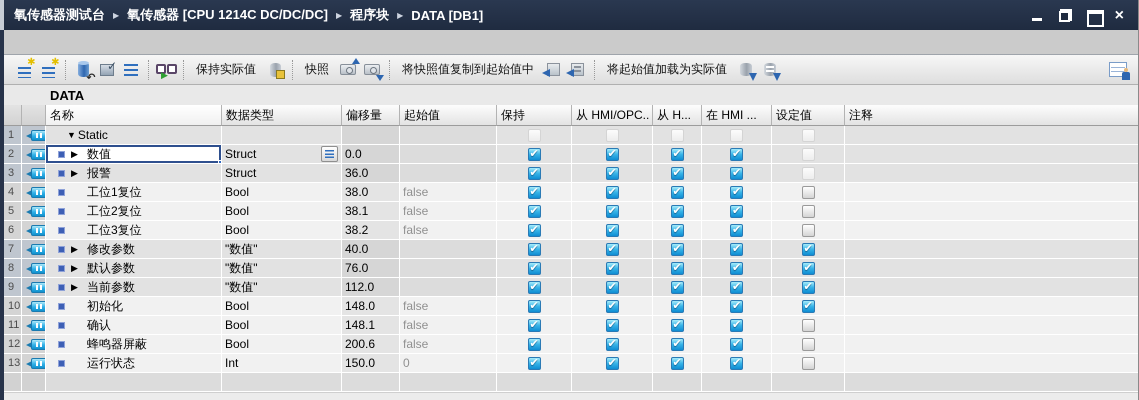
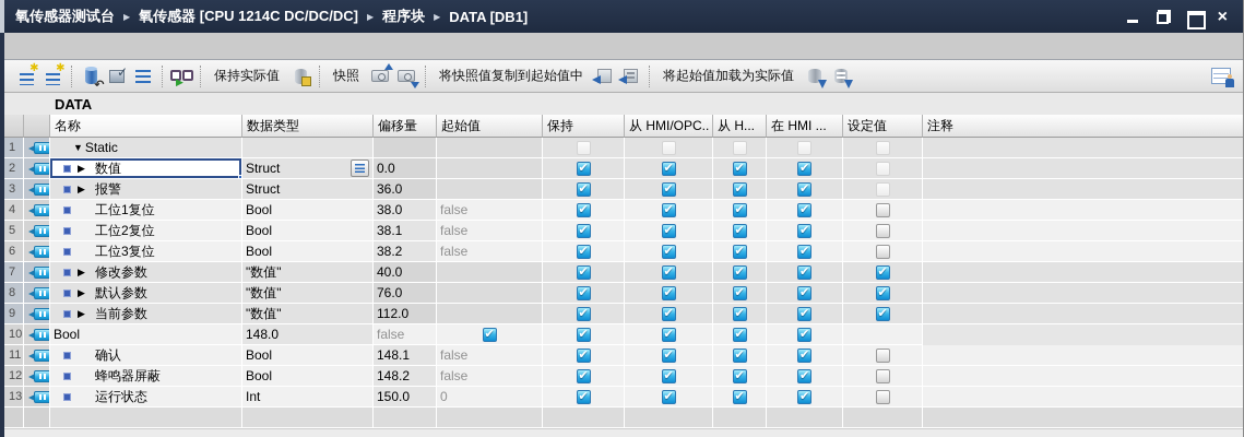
  氧传感器测试台
  ▶
  氧传感器 [CPU 1214C DC/DC/DC]
  ▶
  程序块
  ▶
  DATA [DB1]
  ×
  ▶
  保持实际值
  快照
  将快照值复制到起始值中
  将起始值加载为实际值
  DATA
  名称
  数据类型
  偏移量
  起始值
  保持
  从 HMI/OPC..
  从 H...
  在 HMI ...
  设定值
  注释
  1
  ▼
  Static
  2
  ▶
  数值
  Struct
  0.0
  3
  ▶
  报警
  Struct
  36.0
  4
  工位1复位
  Bool
  38.0
  false
  5
  工位2复位
  Bool
  38.1
  false
  6
  工位3复位
  Bool
  38.2
  false
  7
  ▶
  修改参数
  "数值"
  40.0
  8
  ▶
  默认参数
  "数值"
  76.0
  9
  ▶
  当前参数
  "数值"
  112.0
  10
- 初始化
  Bool
  148.0
  false
  11
  确认
  Bool
  148.1
  false
  12
  蜂鸣器屏蔽
  Bool
- 200.6
+ 148.2
  false
  13
  运行状态
  Int
  150.0
  0
